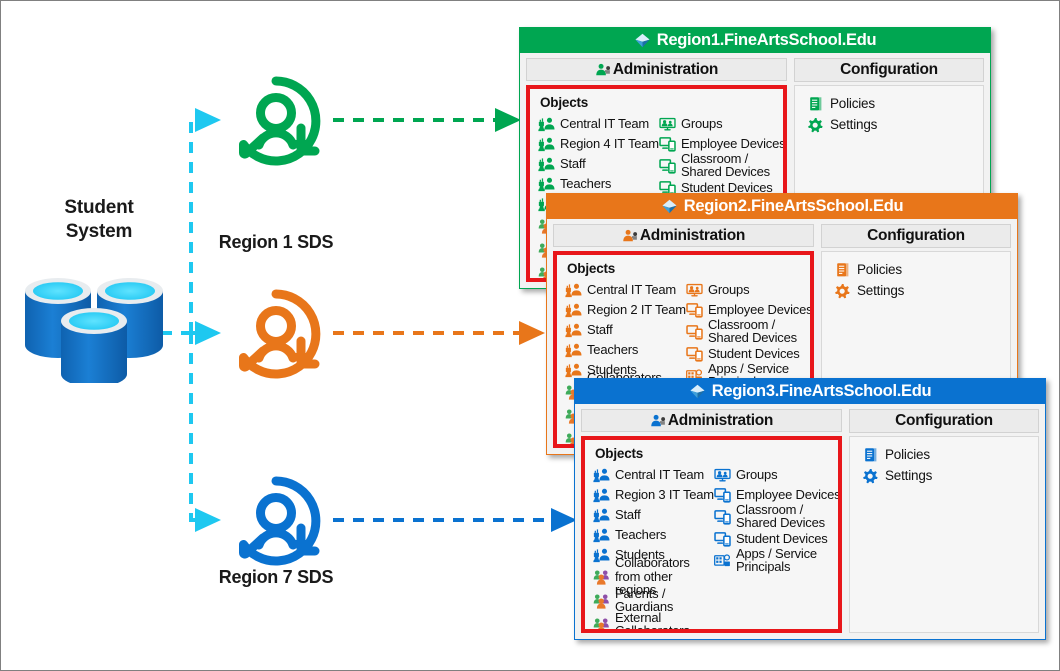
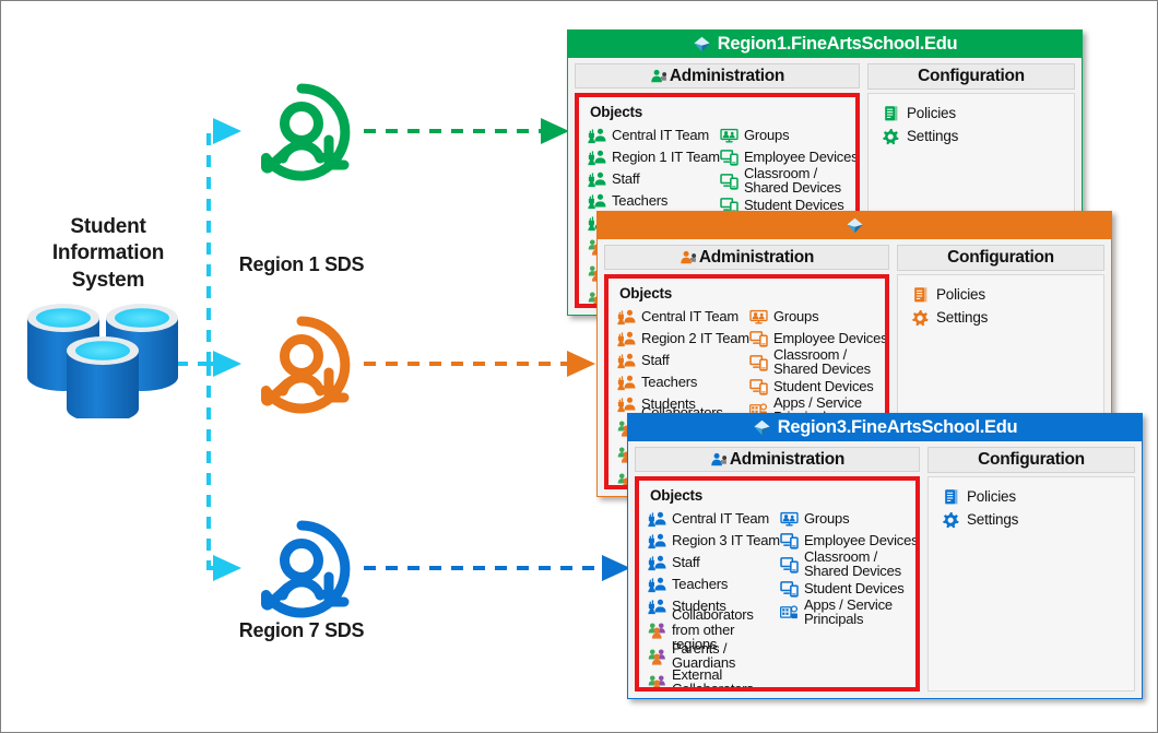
  Student
+ Information
  System
  Region 1 SDS
  Region 7 SDS
  Region1.FineArtsSchool.Edu
  Administration
  Objects
  Central IT Team
- Region 4 IT Team
+ Region 1 IT Team
  Staff
  Teachers
  Groups
  Employee Devices
  Classroom / Shared Devices
  Student Devices
  Configuration
  Policies
  Settings
- Region2.FineArtsSchool.Edu
  Administration
  Objects
  Central IT Team
  Region 2 IT Team
  Staff
  Teachers
  Students
  Groups
  Employee Devices
  Classroom / Shared Devices
  Student Devices
  Configuration
  Policies
  Settings
  Region3.FineArtsSchool.Edu
  Administration
  Objects
  Central IT Team
  Region 3 IT Team
  Staff
  Teachers
  Students
  Collaborators from other regions
  Parents / Guardians
  Groups
  Employee Devices
  Classroom / Shared Devices
  Student Devices
  Apps / Service Principals
  Configuration
  Policies
  Settings
